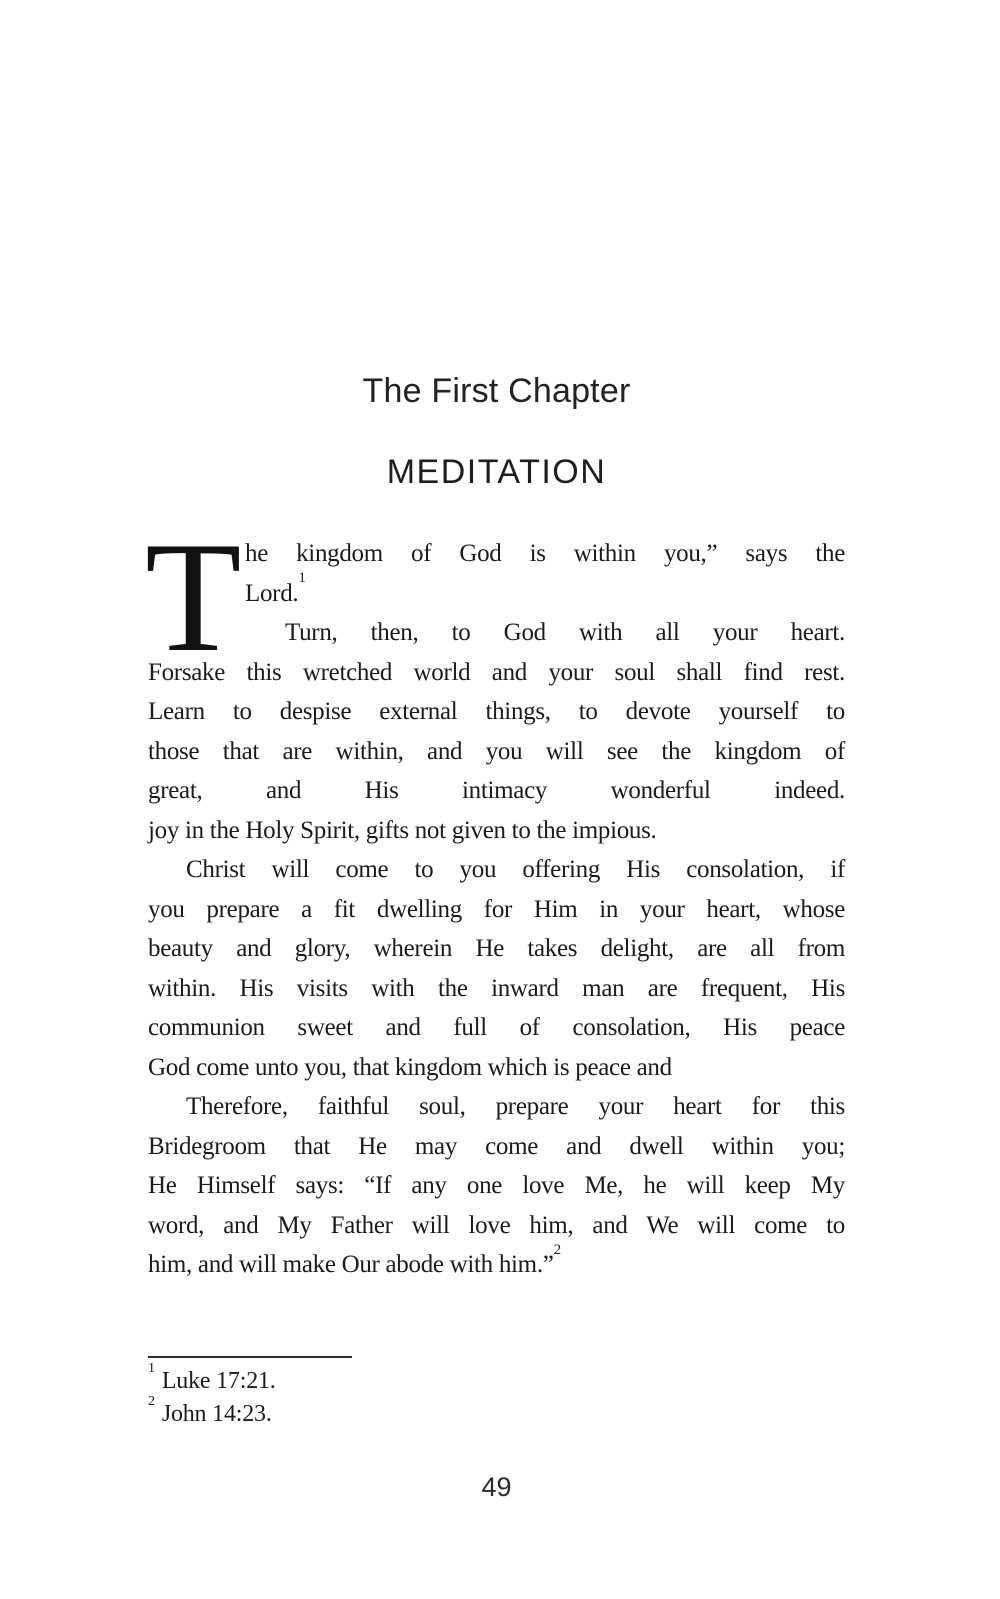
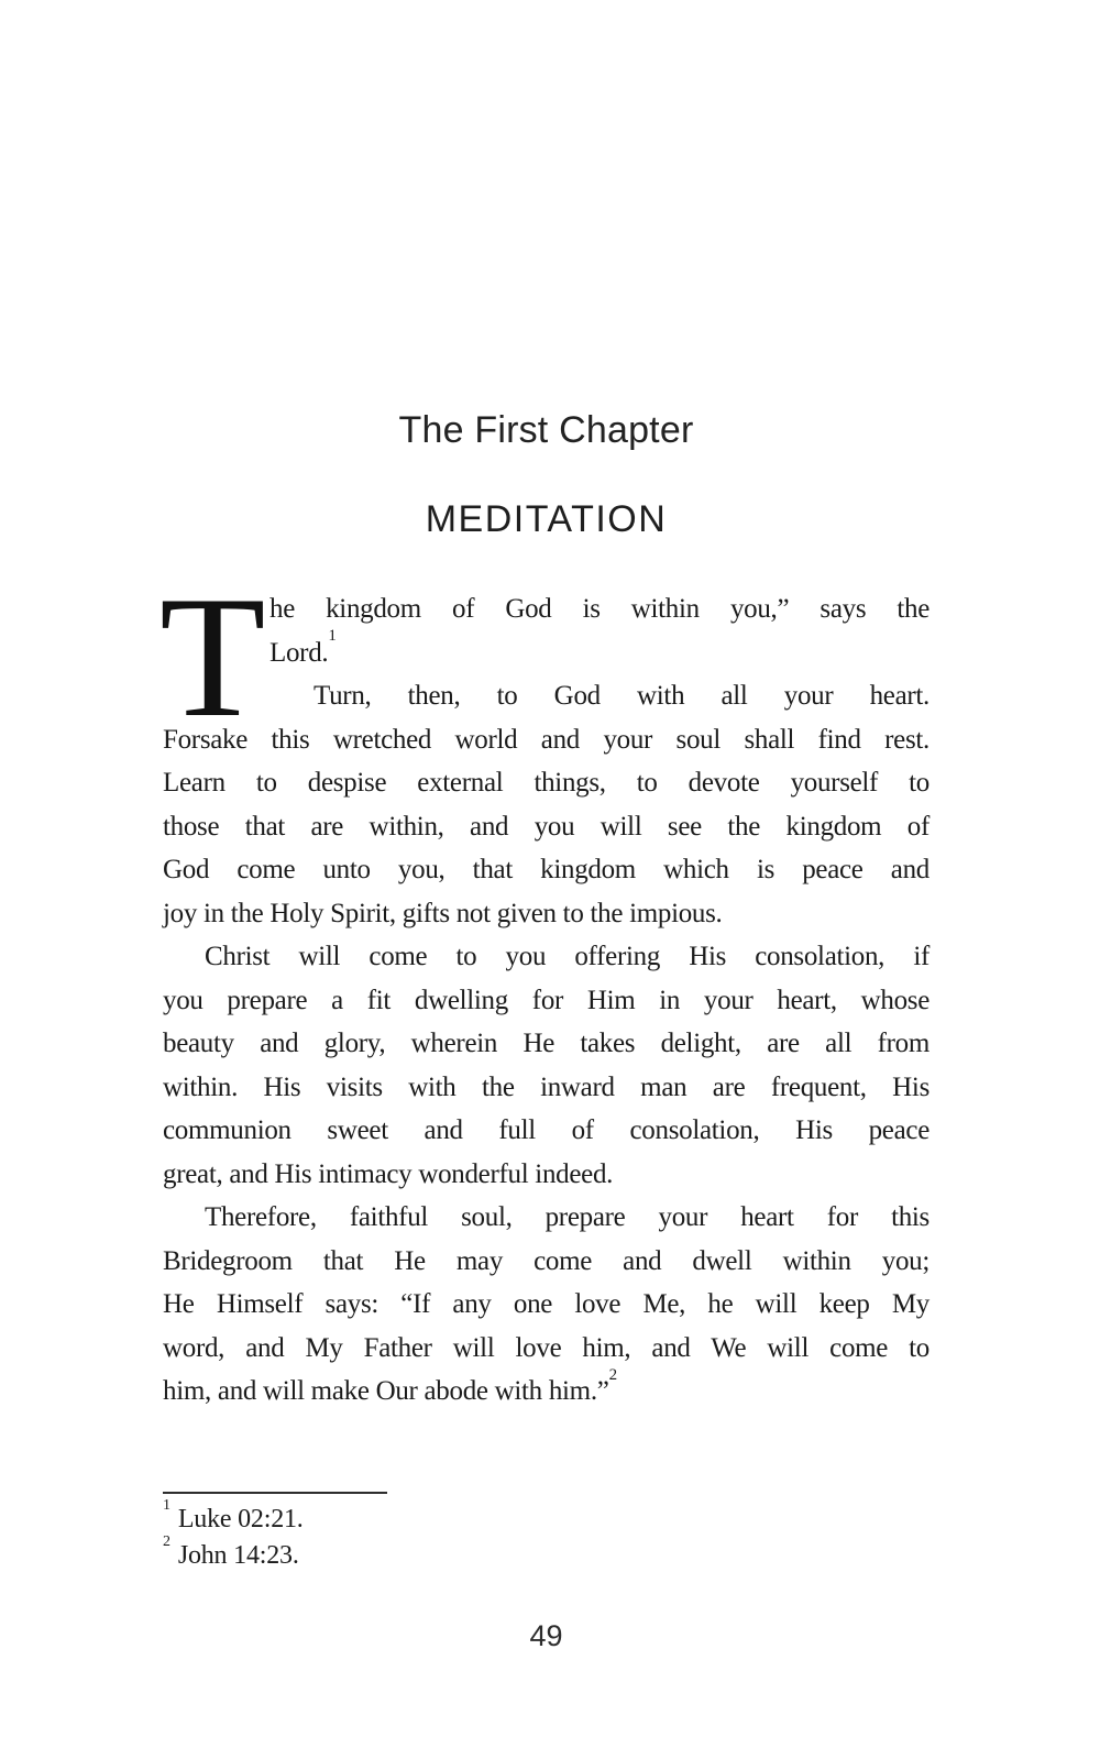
  The First Chapter
  MEDITATION
  T
  he kingdom of God is within you,” says the
  Lord.1
  Turn, then, to God with all your heart.
  Forsake this wretched world and your soul shall find rest.
  Learn to despise external things, to devote yourself to
  those that are within, and you will see the kingdom of
- great, and His intimacy wonderful indeed.
+ God come unto you, that kingdom which is peace and
  joy in the Holy Spirit, gifts not given to the impious.
  Christ will come to you offering His consolation, if
  you prepare a fit dwelling for Him in your heart, whose
  beauty and glory, wherein He takes delight, are all from
  within. His visits with the inward man are frequent, His
  communion sweet and full of consolation, His peace
- God come unto you, that kingdom which is peace and
+ great, and His intimacy wonderful indeed.
  Therefore, faithful soul, prepare your heart for this
  Bridegroom that He may come and dwell within you;
  He Himself says: “If any one love Me, he will keep My
  word, and My Father will love him, and We will come to
  him, and will make Our abode with him.”2
- 1Luke 17:21.
+ 1Luke 02:21.
  2John 14:23.
  49
